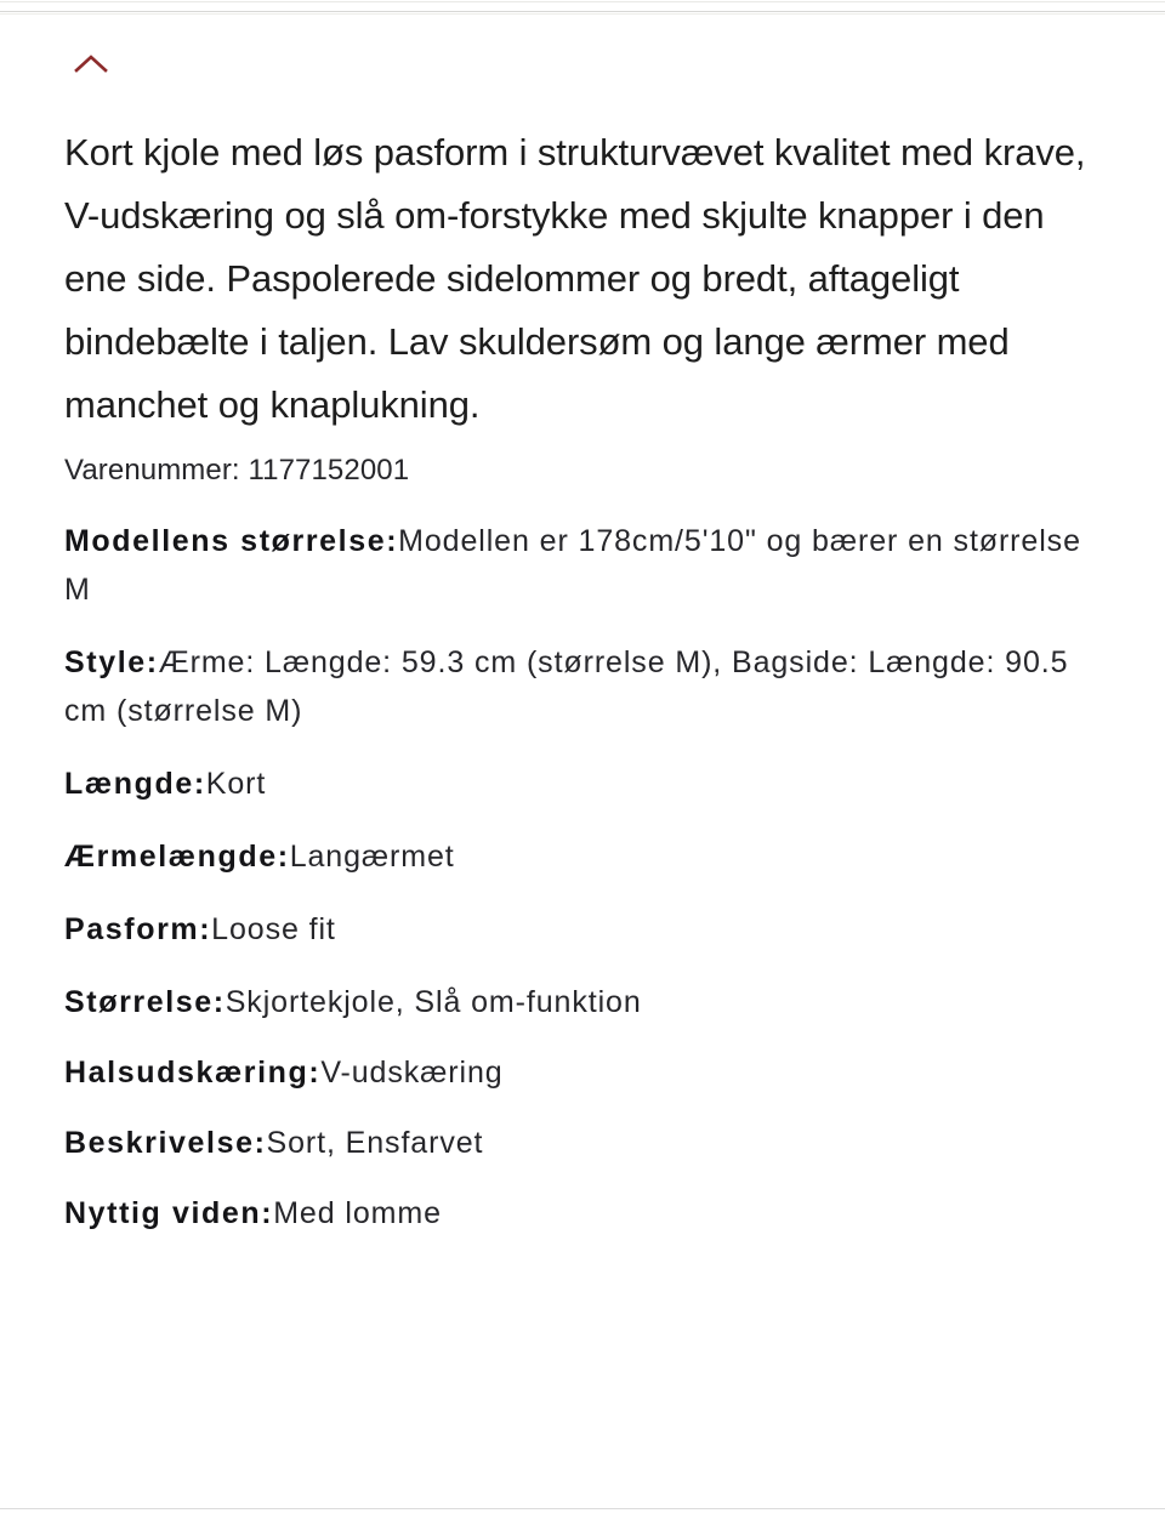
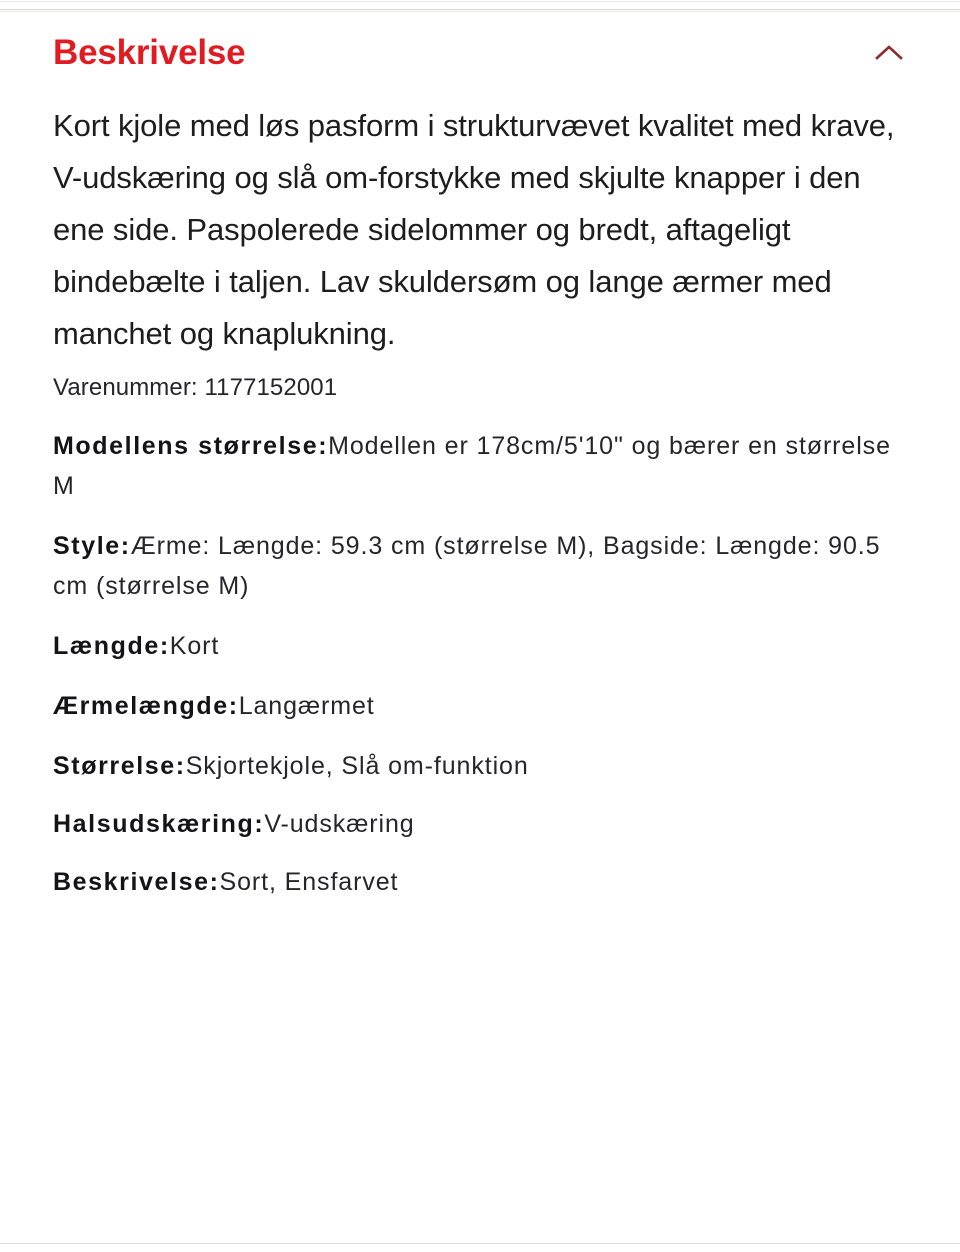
+ Beskrivelse
  Kort kjole med løs pasform i strukturvævet kvalitet med krave, V-udskæring og slå om-forstykke med skjulte knapper i den ene side. Paspolerede sidelommer og bredt, aftageligt bindebælte i taljen. Lav skuldersøm og lange ærmer med manchet og knaplukning.
  Varenummer: 1177152001
  Modellens størrelse:Modellen er 178cm/5'10" og bærer en størrelse M
  Style:Ærme: Længde: 59.3 cm (størrelse M), Bagside: Længde: 90.5 cm (størrelse M)
  Længde:Kort
  Ærmelængde:Langærmet
- Pasform:Loose fit
  Størrelse:Skjortekjole, Slå om-funktion
  Halsudskæring:V-udskæring
  Beskrivelse:Sort, Ensfarvet
- Nyttig viden:Med lomme
